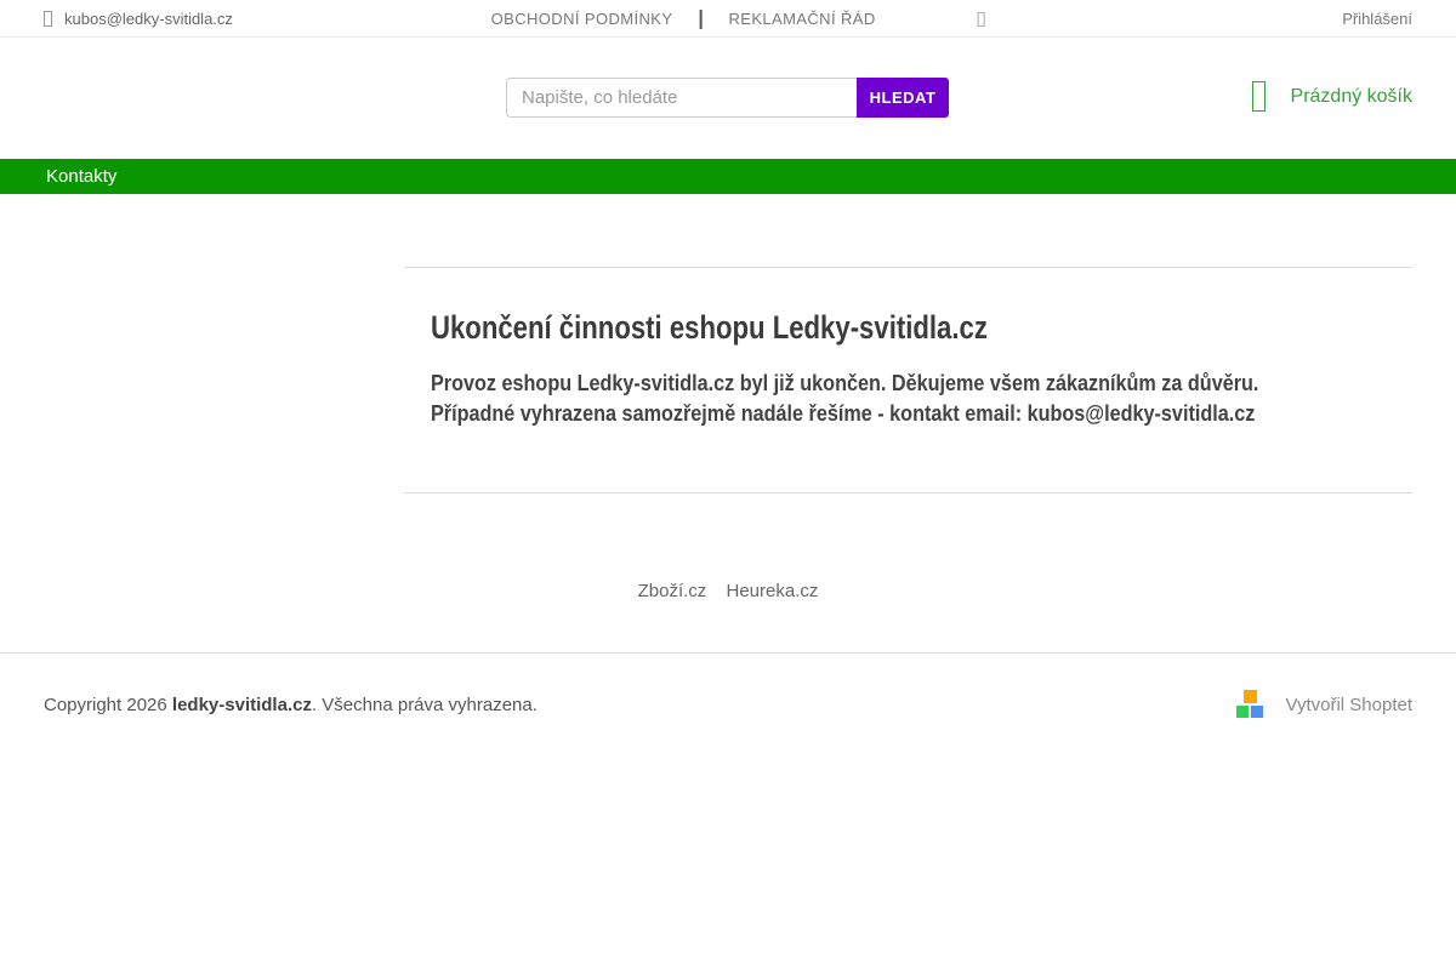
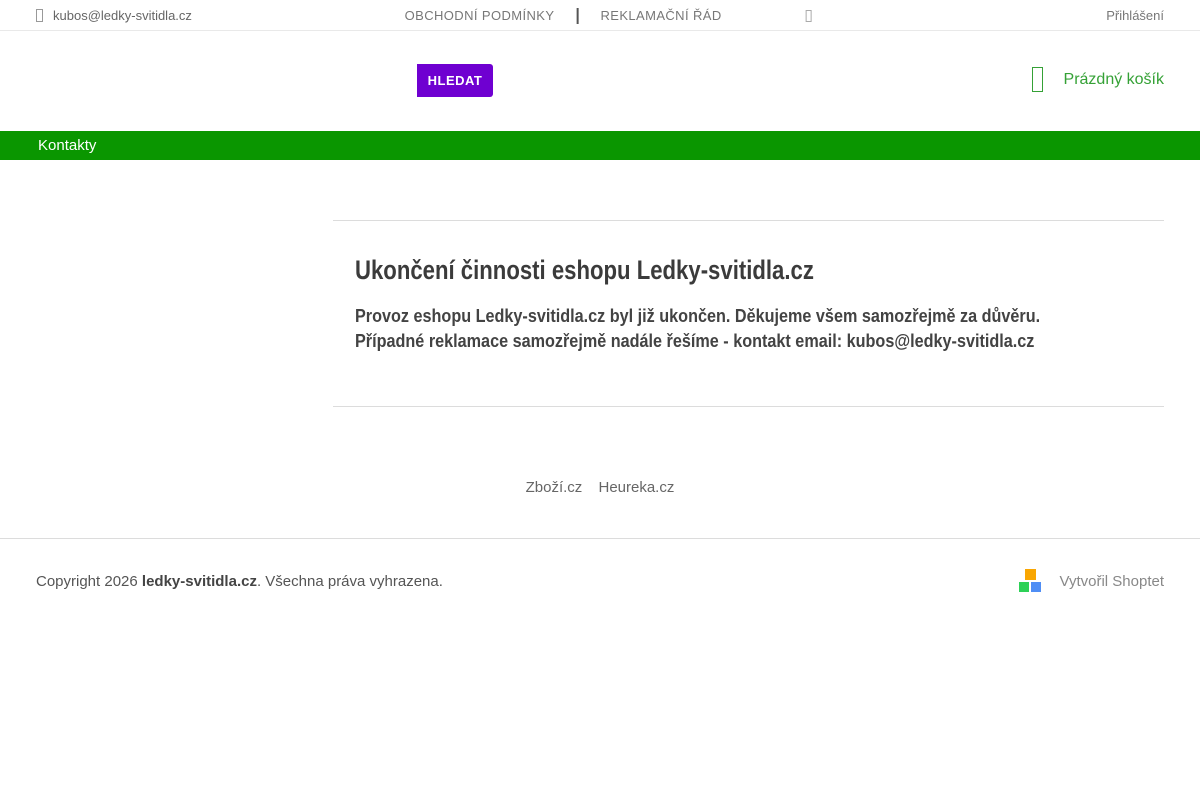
  kubos@ledky-svitidla.cz
  OBCHODNÍ PODMÍNKY
  REKLAMAČNÍ ŘÁD
  Přihlášení
- Napište, co hledáte
  HLEDAT
  Prázdný košík
  Kontakty
  Ukončení činnosti eshopu Ledky-svitidla.cz
- Provoz eshopu Ledky-svitidla.cz byl již ukončen. Děkujeme všem zákazníkům za důvěru.
+ Provoz eshopu Ledky-svitidla.cz byl již ukončen. Děkujeme všem samozřejmě za důvěru.
- Případné vyhrazena samozřejmě nadále řešíme - kontakt email: kubos@ledky-svitidla.cz
+ Případné reklamace samozřejmě nadále řešíme - kontakt email: kubos@ledky-svitidla.cz
  Zboží.cz Heureka.cz
  Copyright 2026 ledky-svitidla.cz. Všechna práva vyhrazena.
  Vytvořil Shoptet
